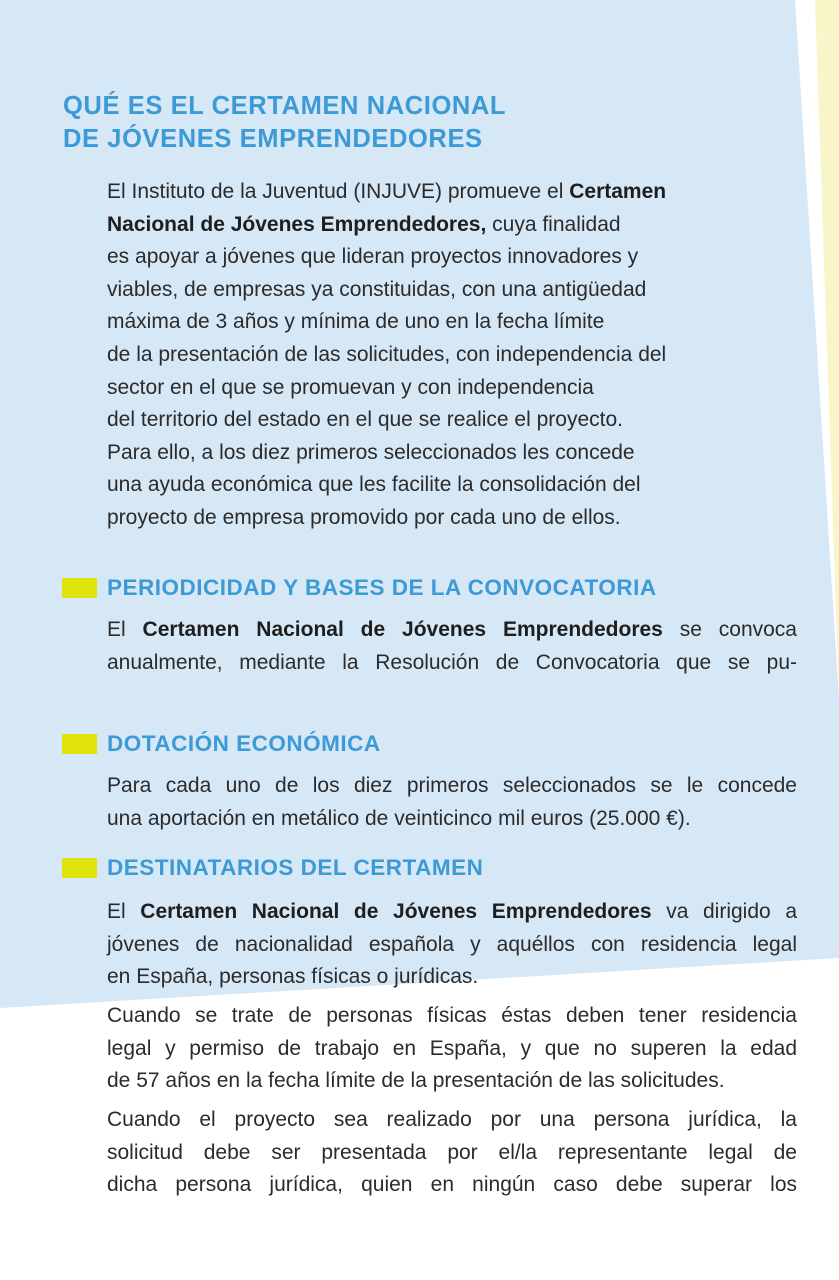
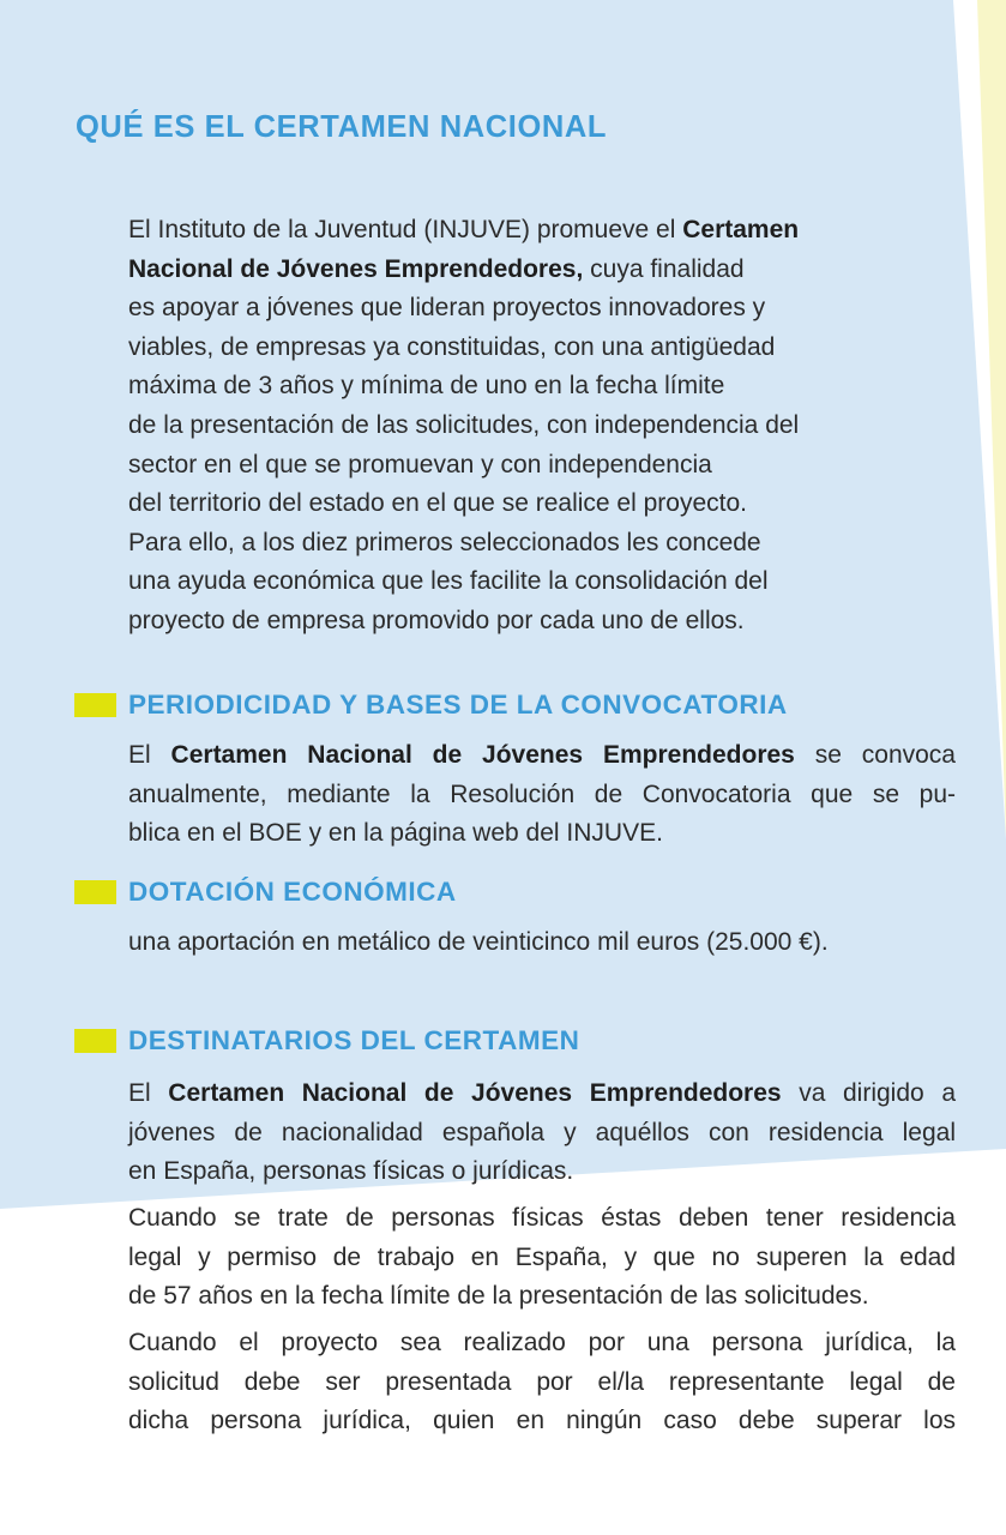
  QUÉ ES EL CERTAMEN NACIONAL
- DE JÓVENES EMPRENDEDORES
  El Instituto de la Juventud (INJUVE) promueve el Certamen
  Nacional de Jóvenes Emprendedores, cuya finalidad
  es apoyar a jóvenes que lideran proyectos innovadores y
  viables, de empresas ya constituidas, con una antigüedad
  máxima de 3 años y mínima de uno en la fecha límite
  de la presentación de las solicitudes, con independencia del
  sector en el que se promuevan y con independencia
  del territorio del estado en el que se realice el proyecto.
  Para ello, a los diez primeros seleccionados les concede
  una ayuda económica que les facilite la consolidación del
  proyecto de empresa promovido por cada uno de ellos.
  PERIODICIDAD Y BASES DE LA CONVOCATORIA
  El Certamen Nacional de Jóvenes Emprendedores se convoca
  anualmente, mediante la Resolución de Convocatoria que se pu-
+ blica en el BOE y en la página web del INJUVE.
  DOTACIÓN ECONÓMICA
- Para cada uno de los diez primeros seleccionados se le concede
  una aportación en metálico de veinticinco mil euros (25.000 €).
  DESTINATARIOS DEL CERTAMEN
  El Certamen Nacional de Jóvenes Emprendedores va dirigido a
  jóvenes de nacionalidad española y aquéllos con residencia legal
  en España, personas físicas o jurídicas.
  Cuando se trate de personas físicas éstas deben tener residencia
  legal y permiso de trabajo en España, y que no superen la edad
  de 57 años en la fecha límite de la presentación de las solicitudes.
  Cuando el proyecto sea realizado por una persona jurídica, la
  solicitud debe ser presentada por el/la representante legal de
  dicha persona jurídica, quien en ningún caso debe superar los
